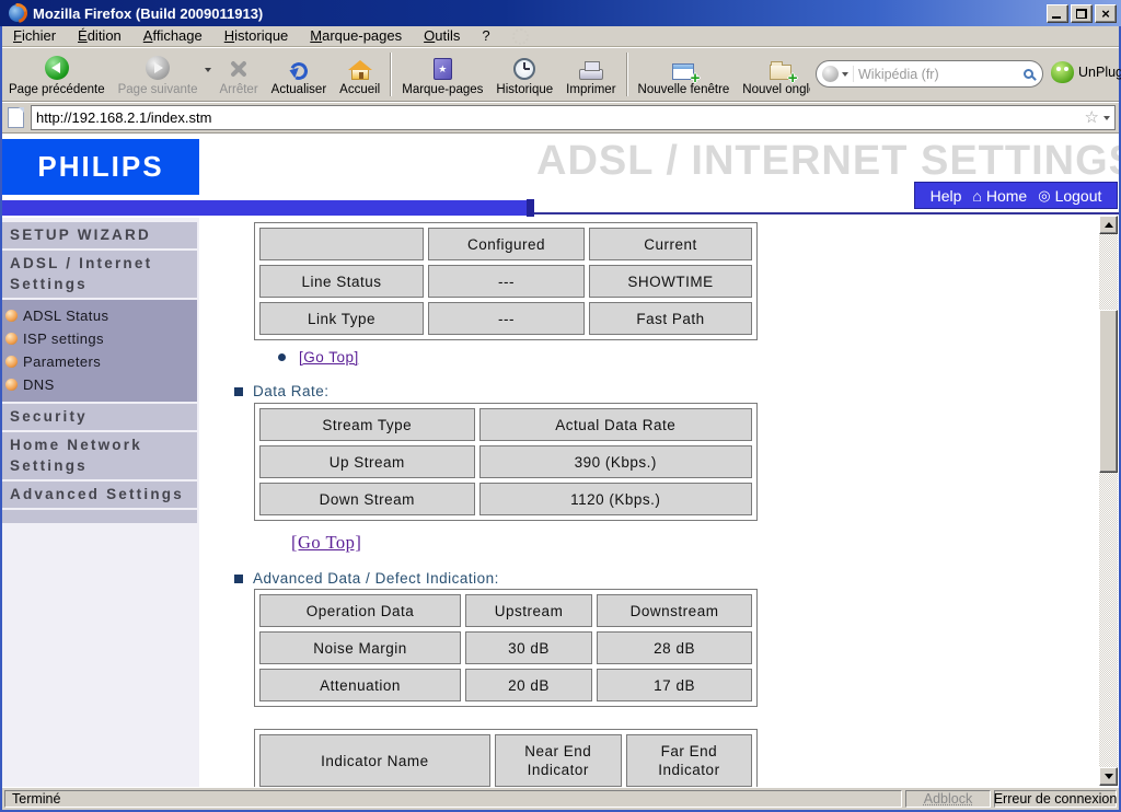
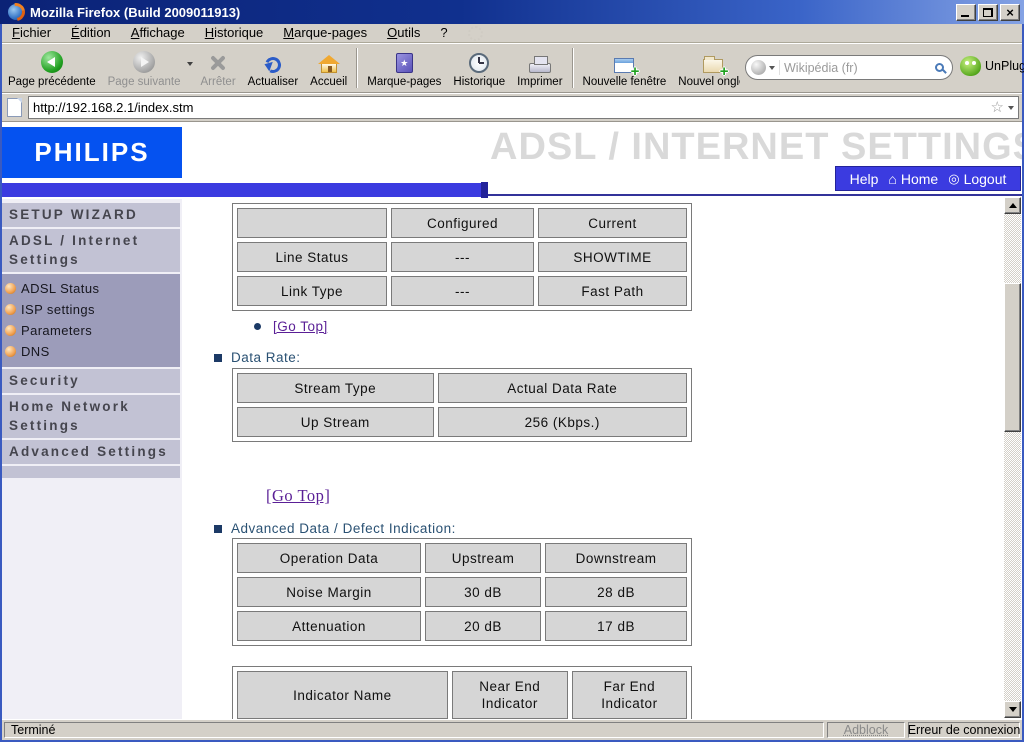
  Mozilla Firefox (Build 2009011913)
  ×
  Fichier
  Édition
  Affichage
  Historique
  Marque-pages
  Outils
  ?
  Page précédente
  Page suivante
  Arrêter
  Actualiser
  Accueil
  ★
  Marque-pages
  Historique
  Imprimer
  Nouvelle fenêtre
  Nouvel ongl
  Wikipédia (fr)
  UnPlug
  http://192.168.2.1/index.stm
  ☆
  PHILIPS
  ADSL / INTERNET SETTING
  Help
  ⌂
  Home
  ◎
  Logout
  SETUP WIZARD
  ADSL / Internet Settings
  ADSL Status
  ISP settings
  Parameters
  DNS
  Security
  Home Network Settings
  Advanced Settings
  	Configured	Current
  Line Status	---	SHOWTIME
  Link Type	---	Fast Path
  [Go Top]
  Data Rate:
  Stream Type	Actual Data Rate
- Up Stream	390 (Kbps.)
+ Up Stream	256 (Kbps.)
- Down Stream	1120 (Kbps.)
  [Go Top]
  Advanced Data / Defect Indication:
  Operation Data	Upstream	Downstream
  Noise Margin	30 dB	28 dB
  Attenuation	20 dB	17 dB
  Indicator Name	Near End Indicator	Far End Indicator
  Terminé
  Adblock
  Erreur de connexion
